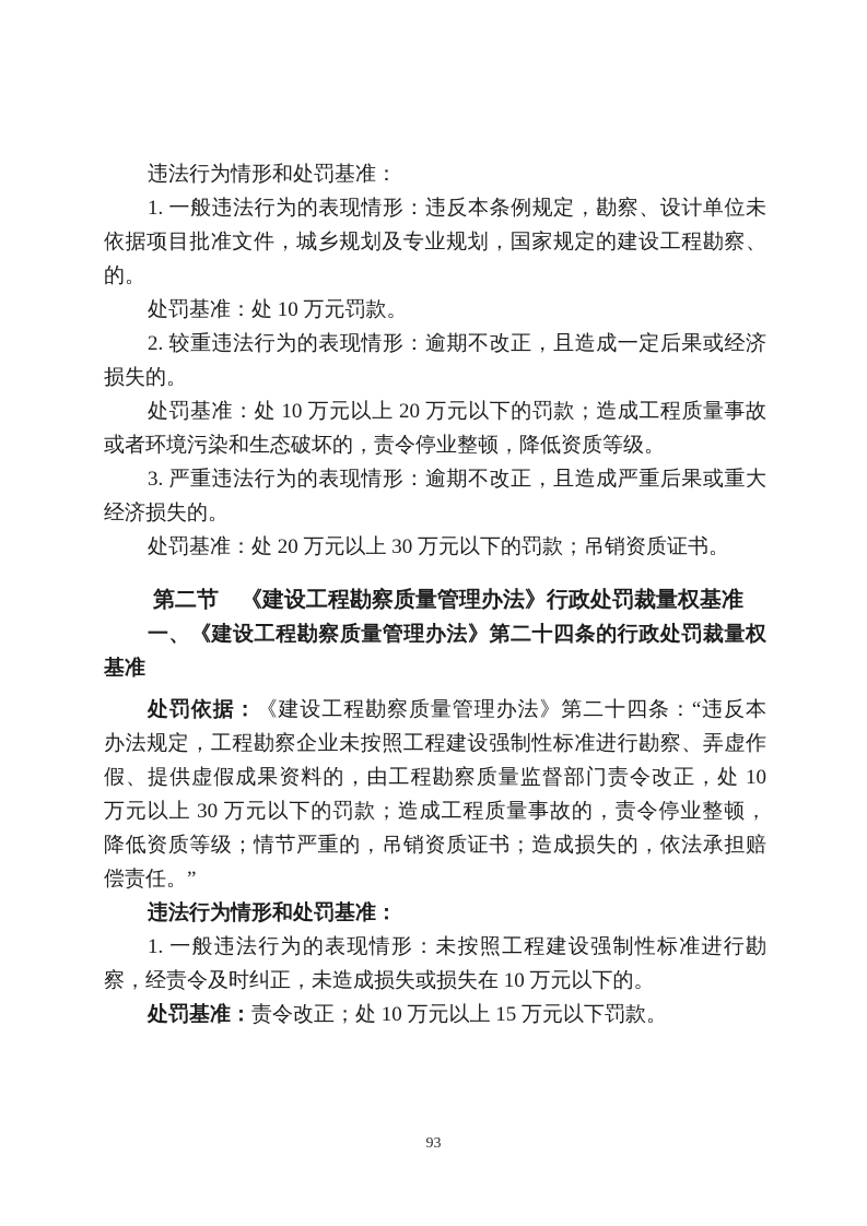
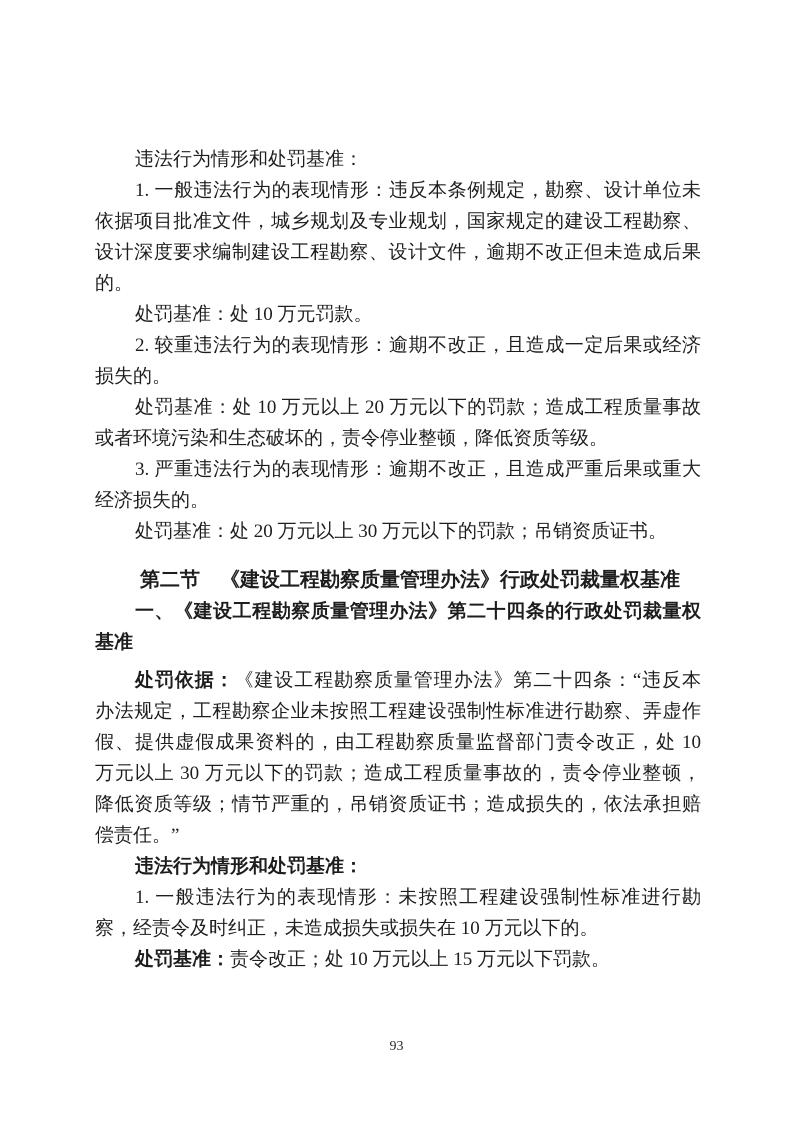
  违法行为情形和处罚基准：
  1. 一般违法行为的表现情形：违反本条例规定，勘察、设计单位未
  依据项目批准文件，城乡规划及专业规划，国家规定的建设工程勘察、
+ 设计深度要求编制建设工程勘察、设计文件，逾期不改正但未造成后果
  的。
  处罚基准：处 10 万元罚款。
  2. 较重违法行为的表现情形：逾期不改正，且造成一定后果或经济
  损失的。
  处罚基准：处 10 万元以上 20 万元以下的罚款；造成工程质量事故
  或者环境污染和生态破坏的，责令停业整顿，降低资质等级。
  3. 严重违法行为的表现情形：逾期不改正，且造成严重后果或重大
  经济损失的。
  处罚基准：处 20 万元以上 30 万元以下的罚款；吊销资质证书。
  第二节 《建设工程勘察质量管理办法》行政处罚裁量权基准
  一、《建设工程勘察质量管理办法》第二十四条的行政处罚裁量权
  基准
  处罚依据：《建设工程勘察质量管理办法》第二十四条：“违反本
  办法规定，工程勘察企业未按照工程建设强制性标准进行勘察、弄虚作
  假、提供虚假成果资料的，由工程勘察质量监督部门责令改正，处 10
  万元以上 30 万元以下的罚款；造成工程质量事故的，责令停业整顿，
  降低资质等级；情节严重的，吊销资质证书；造成损失的，依法承担赔
  偿责任。”
  违法行为情形和处罚基准：
  1. 一般违法行为的表现情形：未按照工程建设强制性标准进行勘
  察，经责令及时纠正，未造成损失或损失在 10 万元以下的。
  处罚基准：责令改正；处 10 万元以上 15 万元以下罚款。
  93
